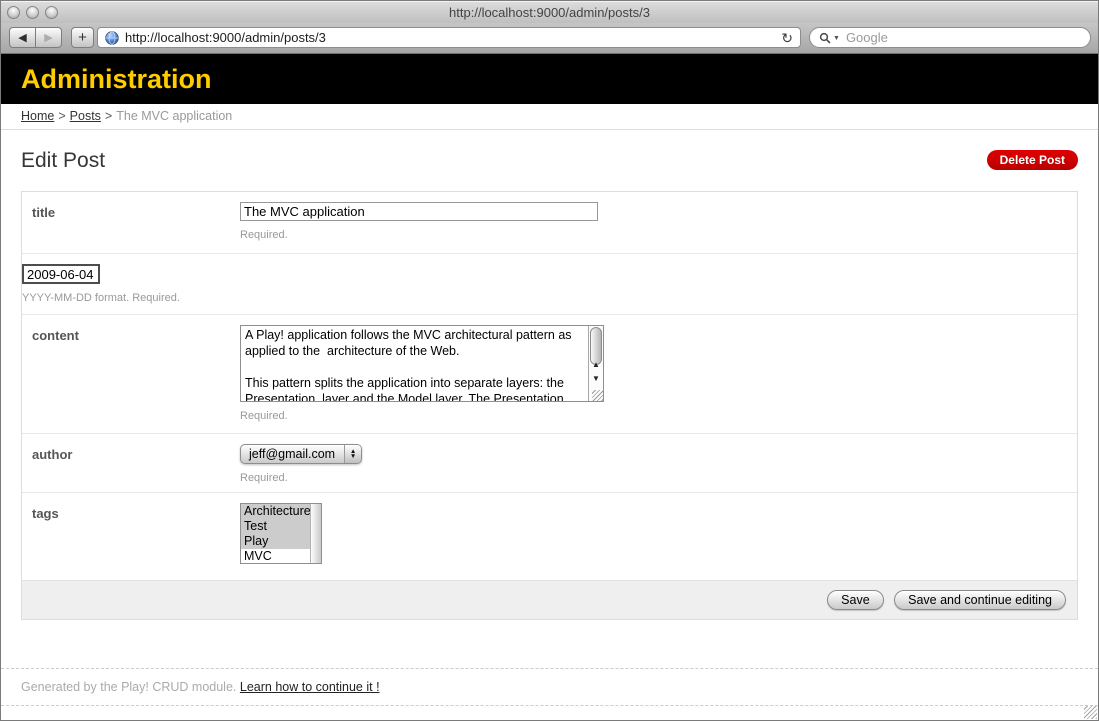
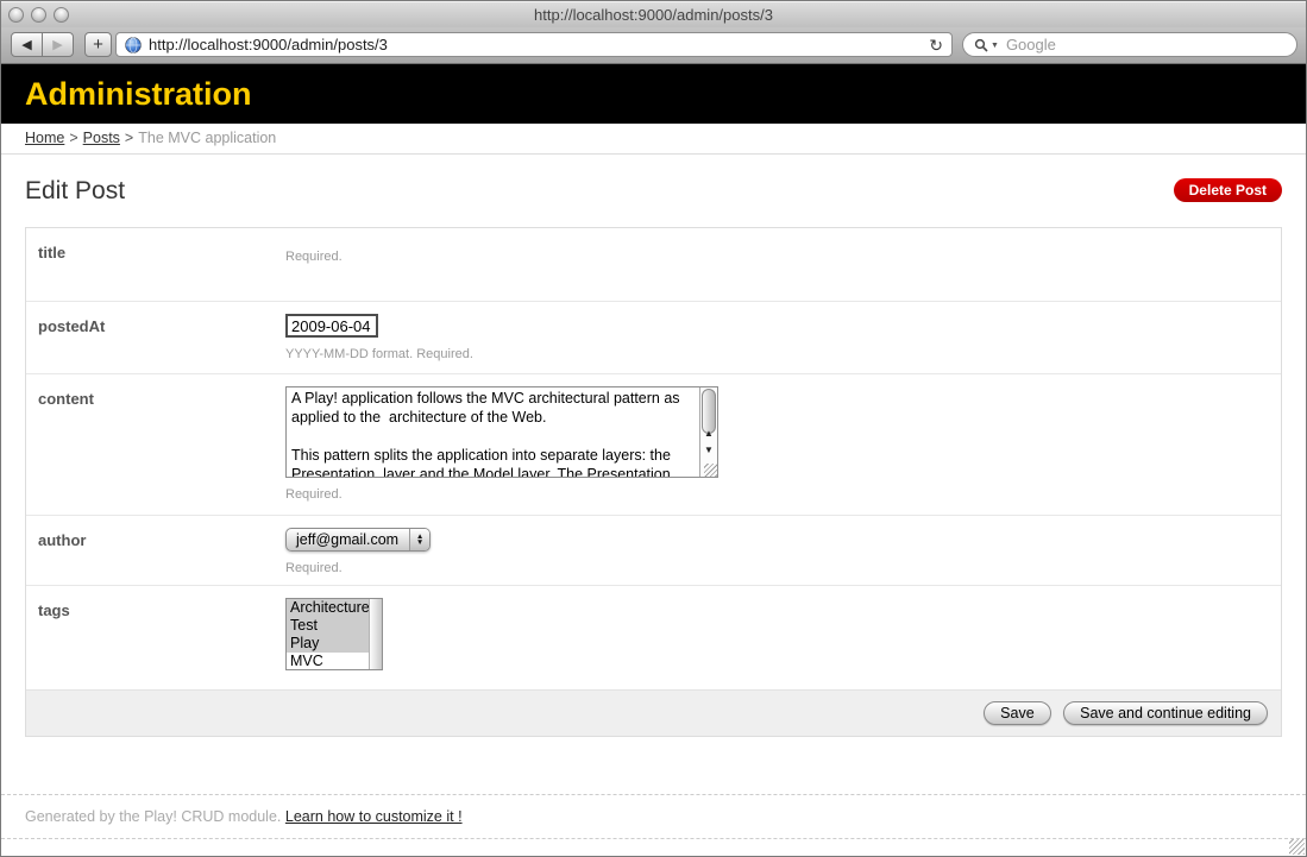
  http://localhost:9000/admin/posts/3
  ◀
  ▶
  +
  http://localhost:9000/admin/posts/3
  ↻
  Google
  Administration
  Home > Posts > The MVC application
  Edit Post
  Delete Post
  title
- The MVC application
  Required.
+ postedAt
  2009-06-04
  YYYY-MM-DD format. Required.
  content
  A Play! application follows the MVC architectural pattern as
  applied to the architecture of the Web.
  This pattern splits the application into separate layers: the
  ▲
  ▼
  Required.
  author
  jeff@gmail.com
  Required.
  tags
  Architecture
  Test
  Play
  MVC
  Save Save and continue editing
- Generated by the Play! CRUD module. Learn how to continue it !
+ Generated by the Play! CRUD module. Learn how to customize it !
